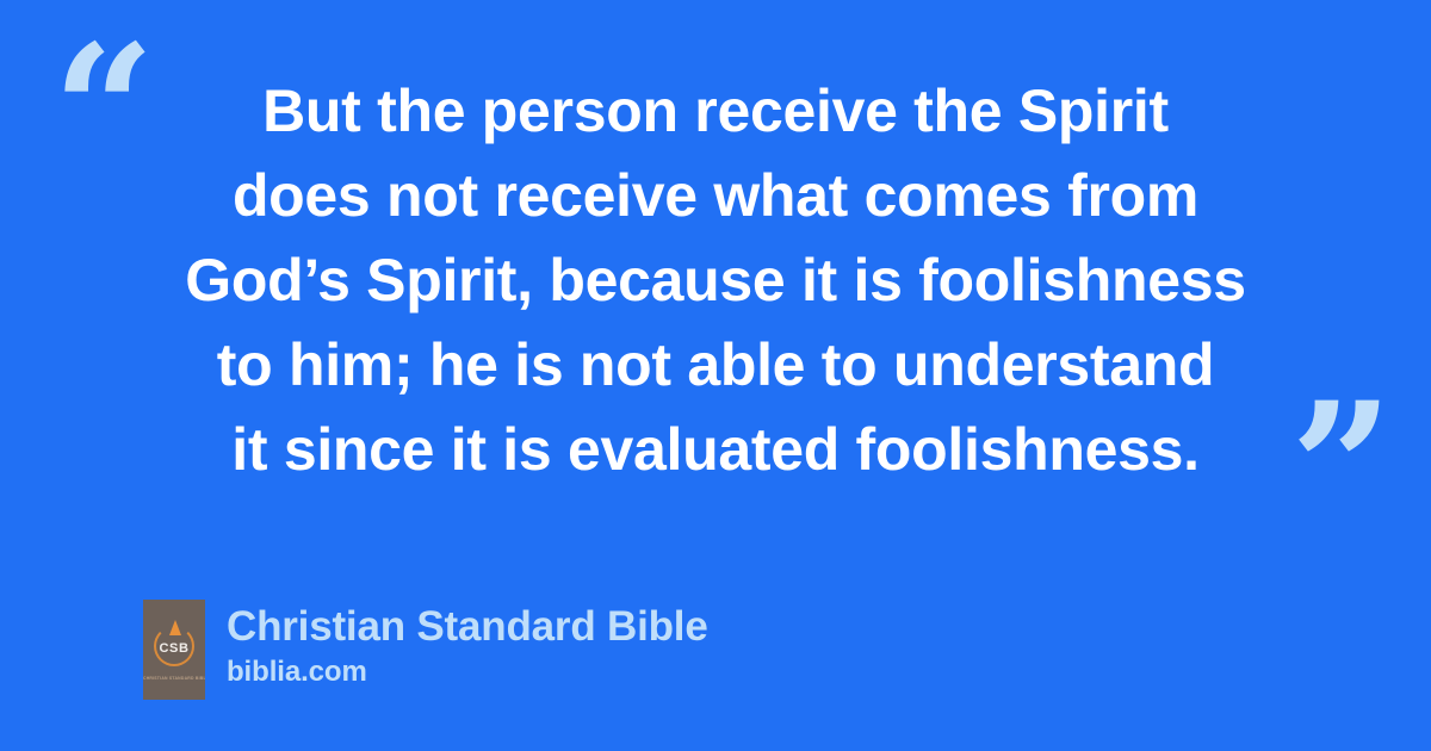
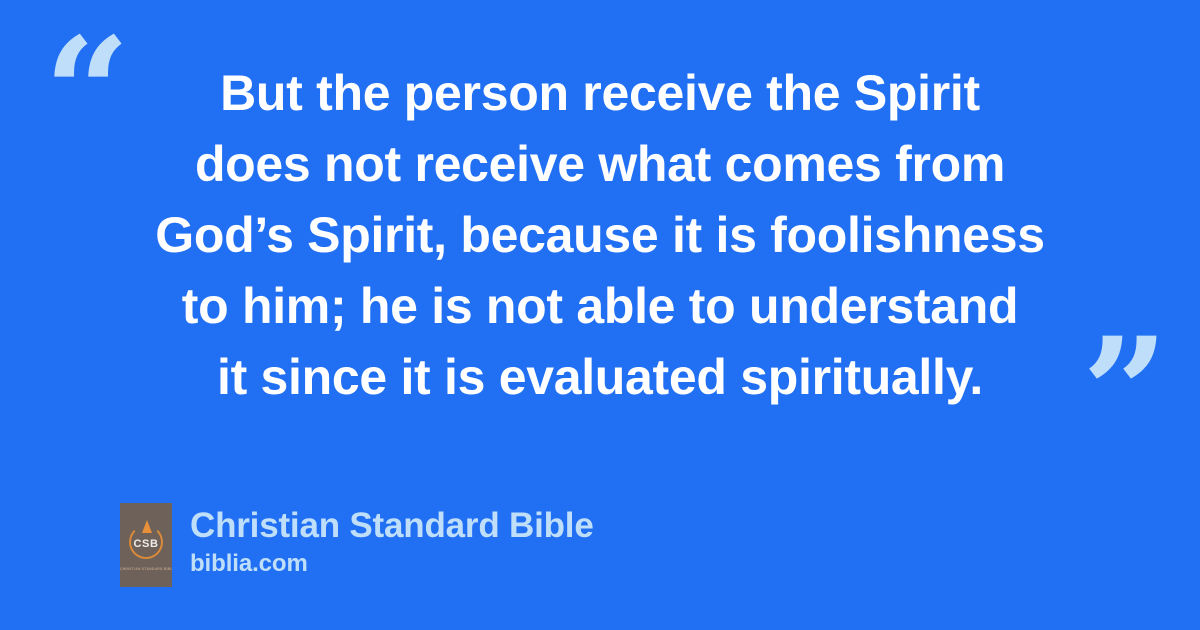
  “
  But the person receive the Spirit
  does not receive what comes from
  God’s Spirit, because it is foolishness
  to him; he is not able to understand
- it since it is evaluated foolishness.
+ it since it is evaluated spiritually.
  ”
  CSB
  Christian Standard Bible
  biblia.com
